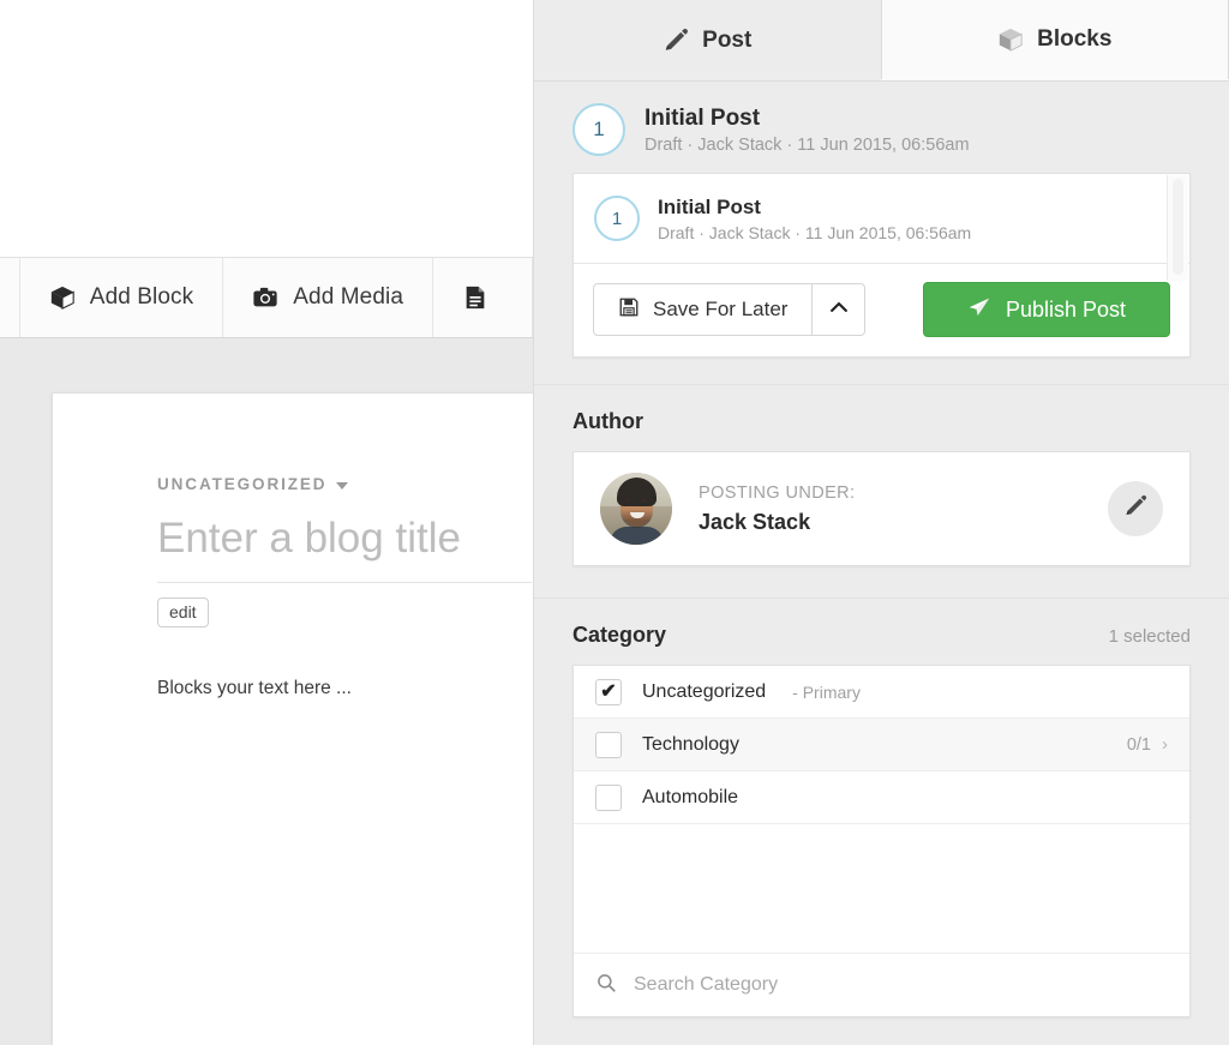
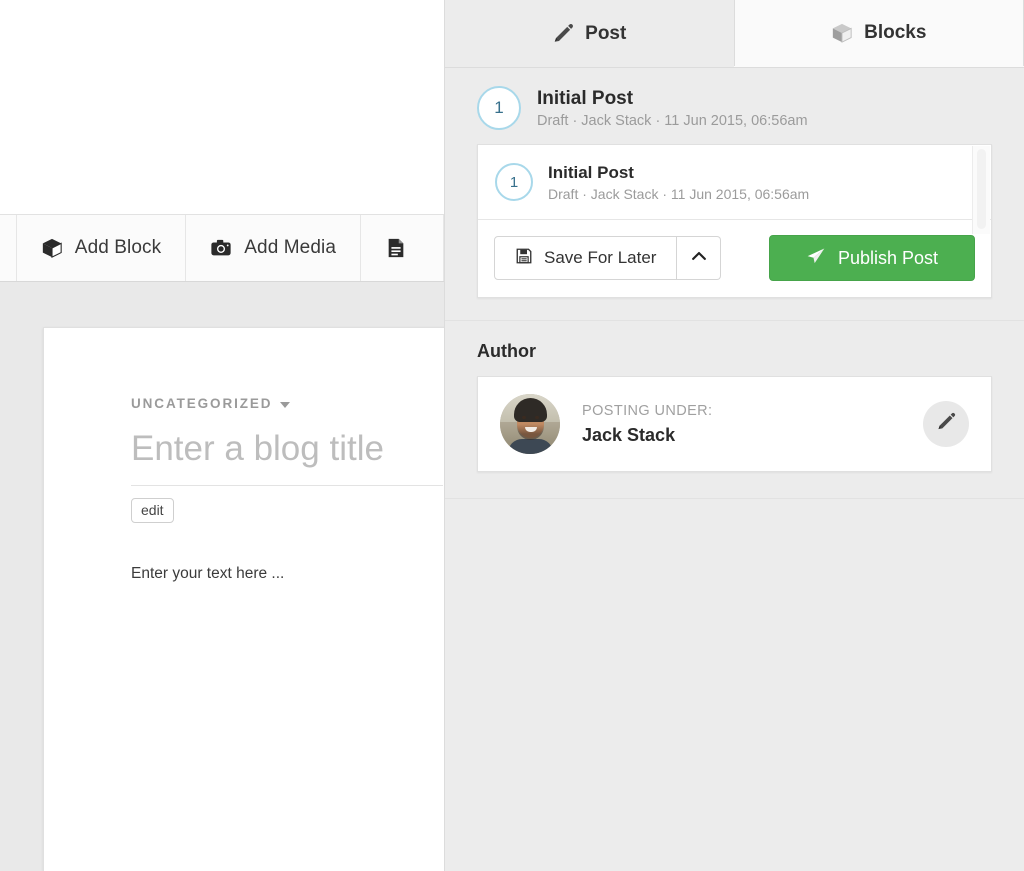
  Add Block
  Add Media
  UNCATEGORIZED
  Enter a blog title
  edit
- Blocks your text here ...
+ Enter your text here ...
  Post
  Blocks
  1
  Initial Post
  Draft · Jack Stack · 11 Jun 2015, 06:56am
  1
  Initial Post
  Draft · Jack Stack · 11 Jun 2015, 06:56am
  Save For Later
  Publish Post
  Author
  POSTING UNDER:
  Jack Stack
- Category
- 1 selected
- ✔
- Uncategorized
- - Primary
- Technology
- 0/1
- ›
- Automobile
- Search Category
